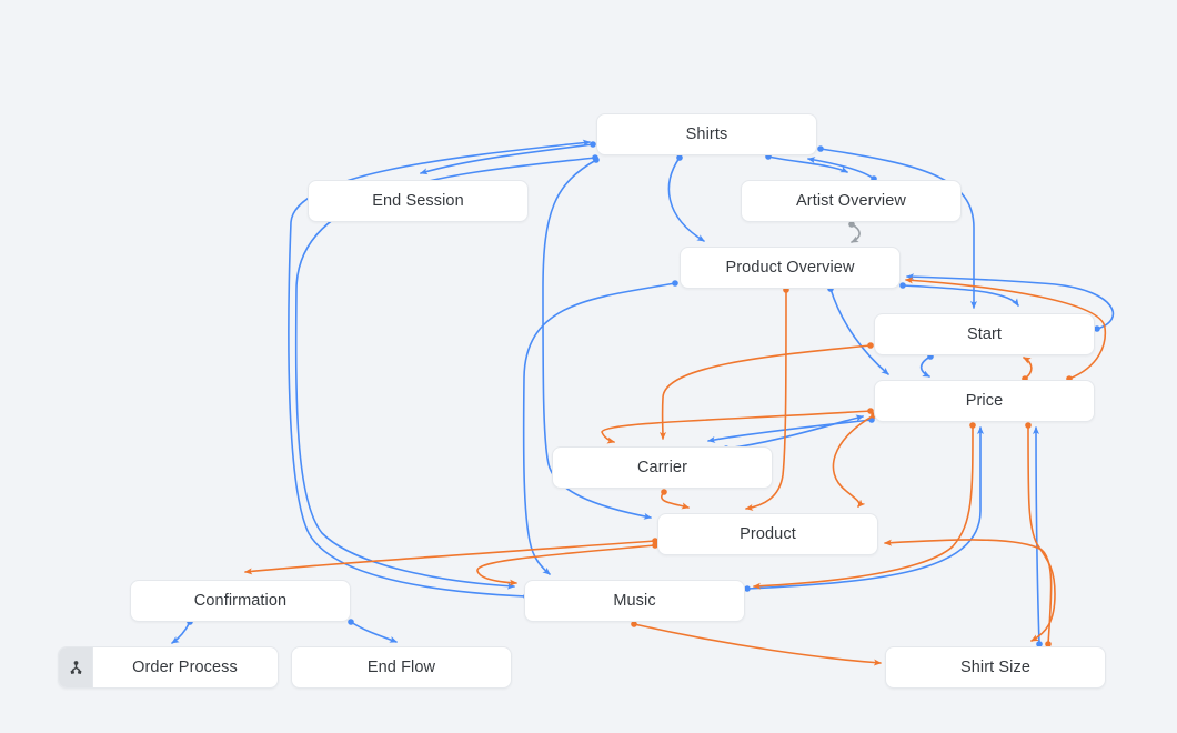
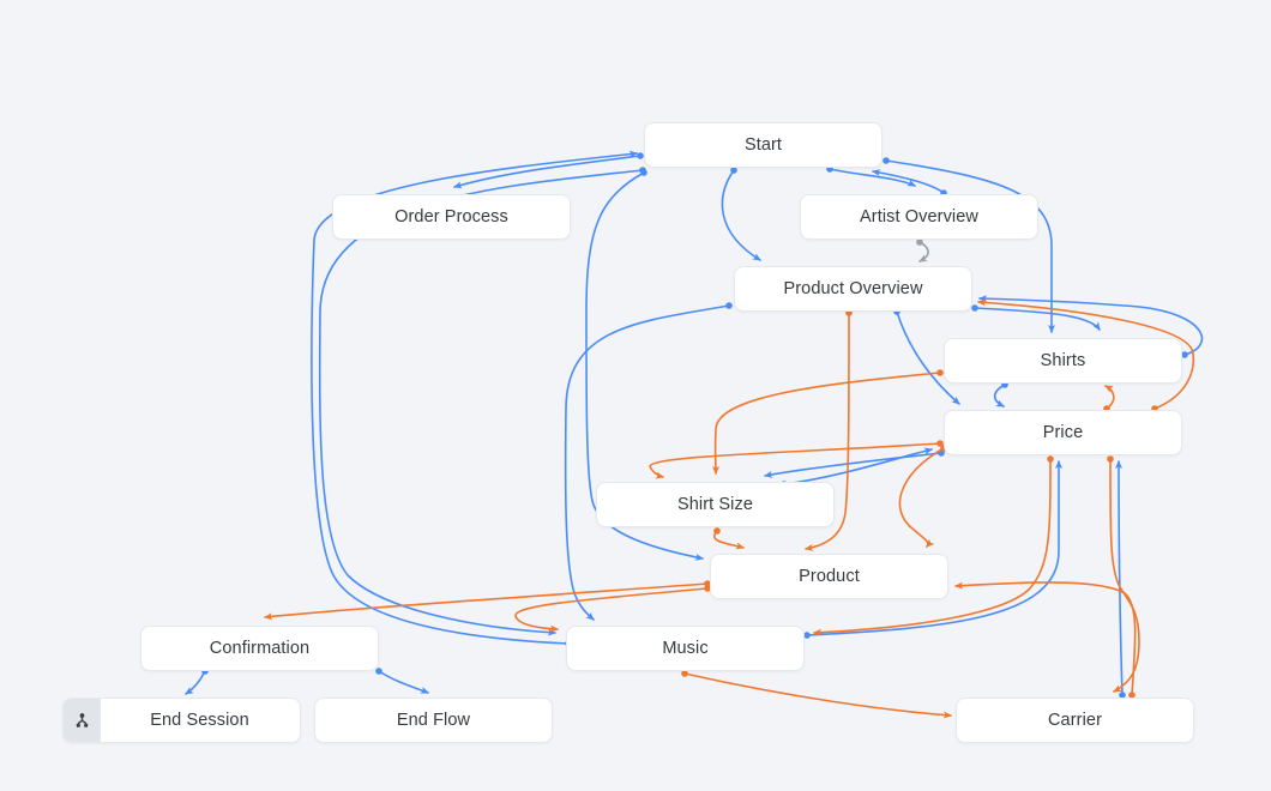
- Shirts
+ Start
- End Session
+ Order Process
  Artist Overview
  Product Overview
- Start
+ Shirts
  Price
- Carrier
+ Shirt Size
  Product
  Confirmation
  Music
- Order Process
+ End Session
  End Flow
- Shirt Size
+ Carrier
